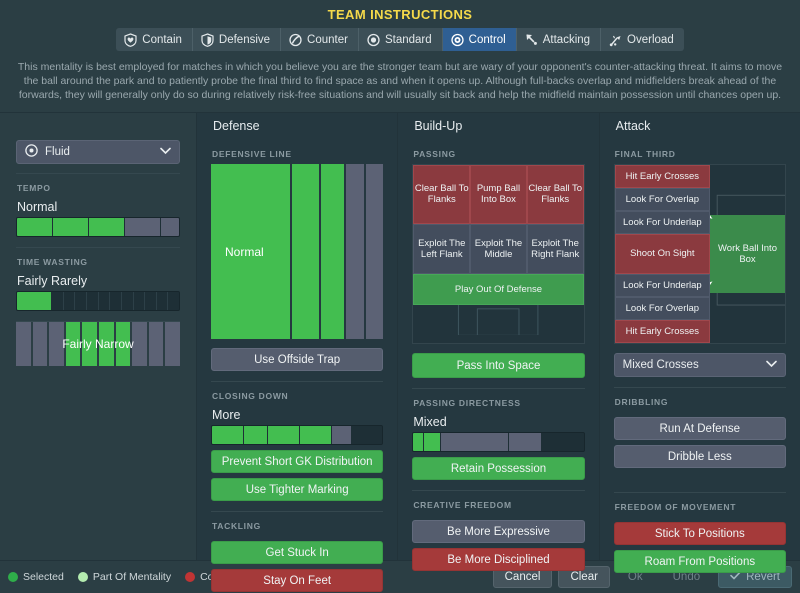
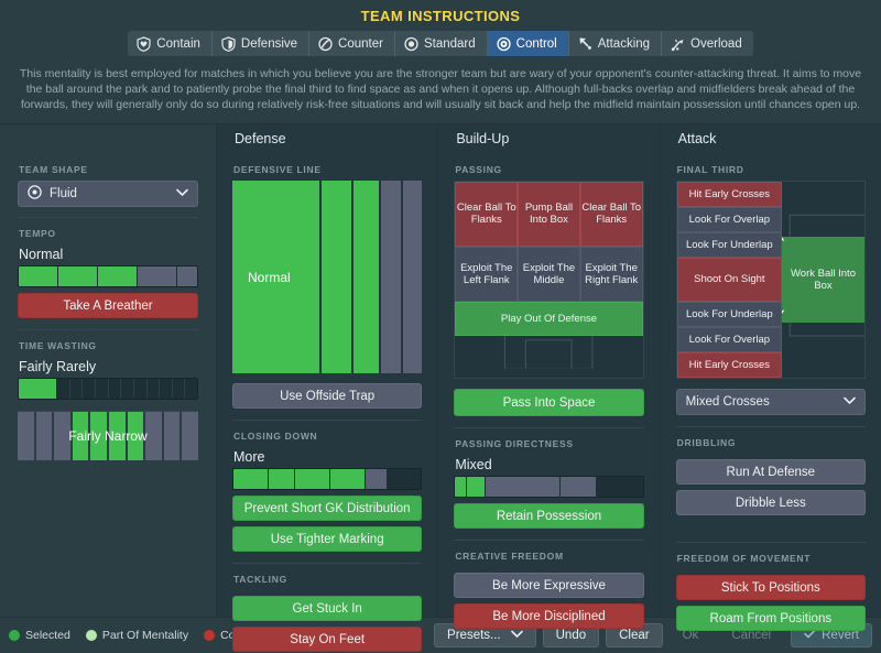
  TEAM INSTRUCTIONS
  Contain
  Defensive
  Counter
  Standard
  Control
  Attacking
  Overload
  This mentality is best employed for matches in which you believe you are the stronger team but are wary of your opponent's counter-attacking threat. It aims to move the ball around the park and to patiently probe the final third to find space as and when it opens up. Although full-backs overlap and midfielders break ahead of the forwards, they will generally only do so during relatively risk-free situations and will usually sit back and help the midfield maintain possession until chances open up.
+ TEAM SHAPE
  Fluid
  TEMPO
  Normal
+ Take A Breather
  TIME WASTING
  Fairly Rarely
  Fairly Narrow
  Defense
  DEFENSIVE LINE
  Normal
  Use Offside Trap
  CLOSING DOWN
  More
  Prevent Short GK Distribution
  Use Tighter Marking
  TACKLING
  Get Stuck In
  Stay On Feet
  Build-Up
  PASSING
  Clear Ball To Flanks
  Pump Ball Into Box
  Clear Ball To Flanks
  Exploit The Left Flank
  Exploit The Middle
  Exploit The Right Flank
  Play Out Of Defense
  Pass Into Space
  PASSING DIRECTNESS
  Mixed
  Retain Possession
  CREATIVE FREEDOM
  Be More Expressive
  Be More Disciplined
  Attack
  FINAL THIRD
  Work Ball Into Box
  Hit Early Crosses
  Look For Overlap
  Look For Underlap
  Shoot On Sight
  Look For Underlap
  Look For Overlap
  Hit Early Crosses
  Mixed Crosses
  DRIBBLING
  Run At Defense
  Dribble Less
  FREEDOM OF MOVEMENT
  Stick To Positions
  Roam From Positions
  Selected
  Part Of Mentality
+ Presets...
- Cancel
+ Undo
  Clear
  Ok
- Undo
+ Cancel
  Revert
